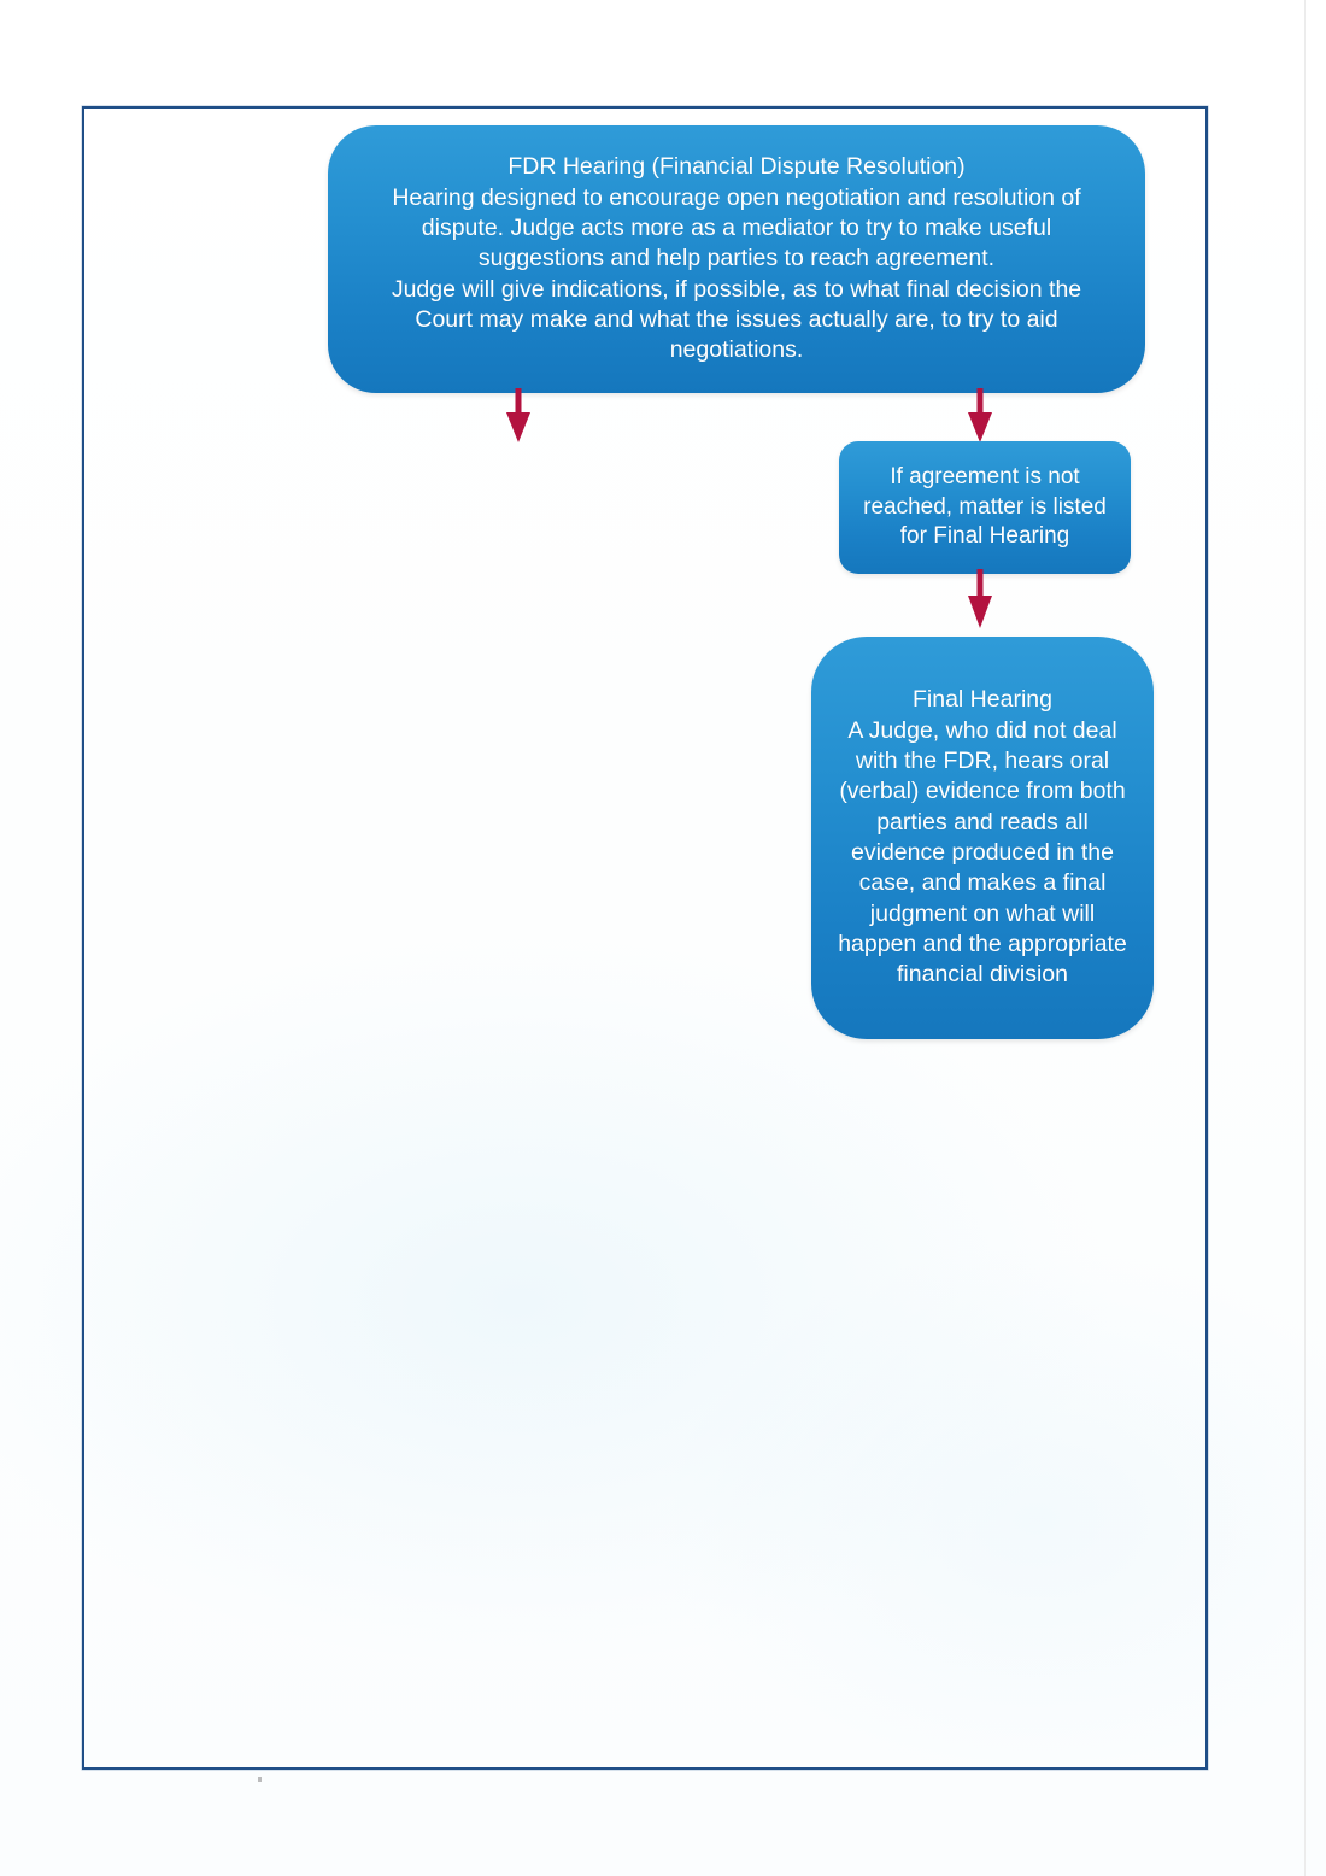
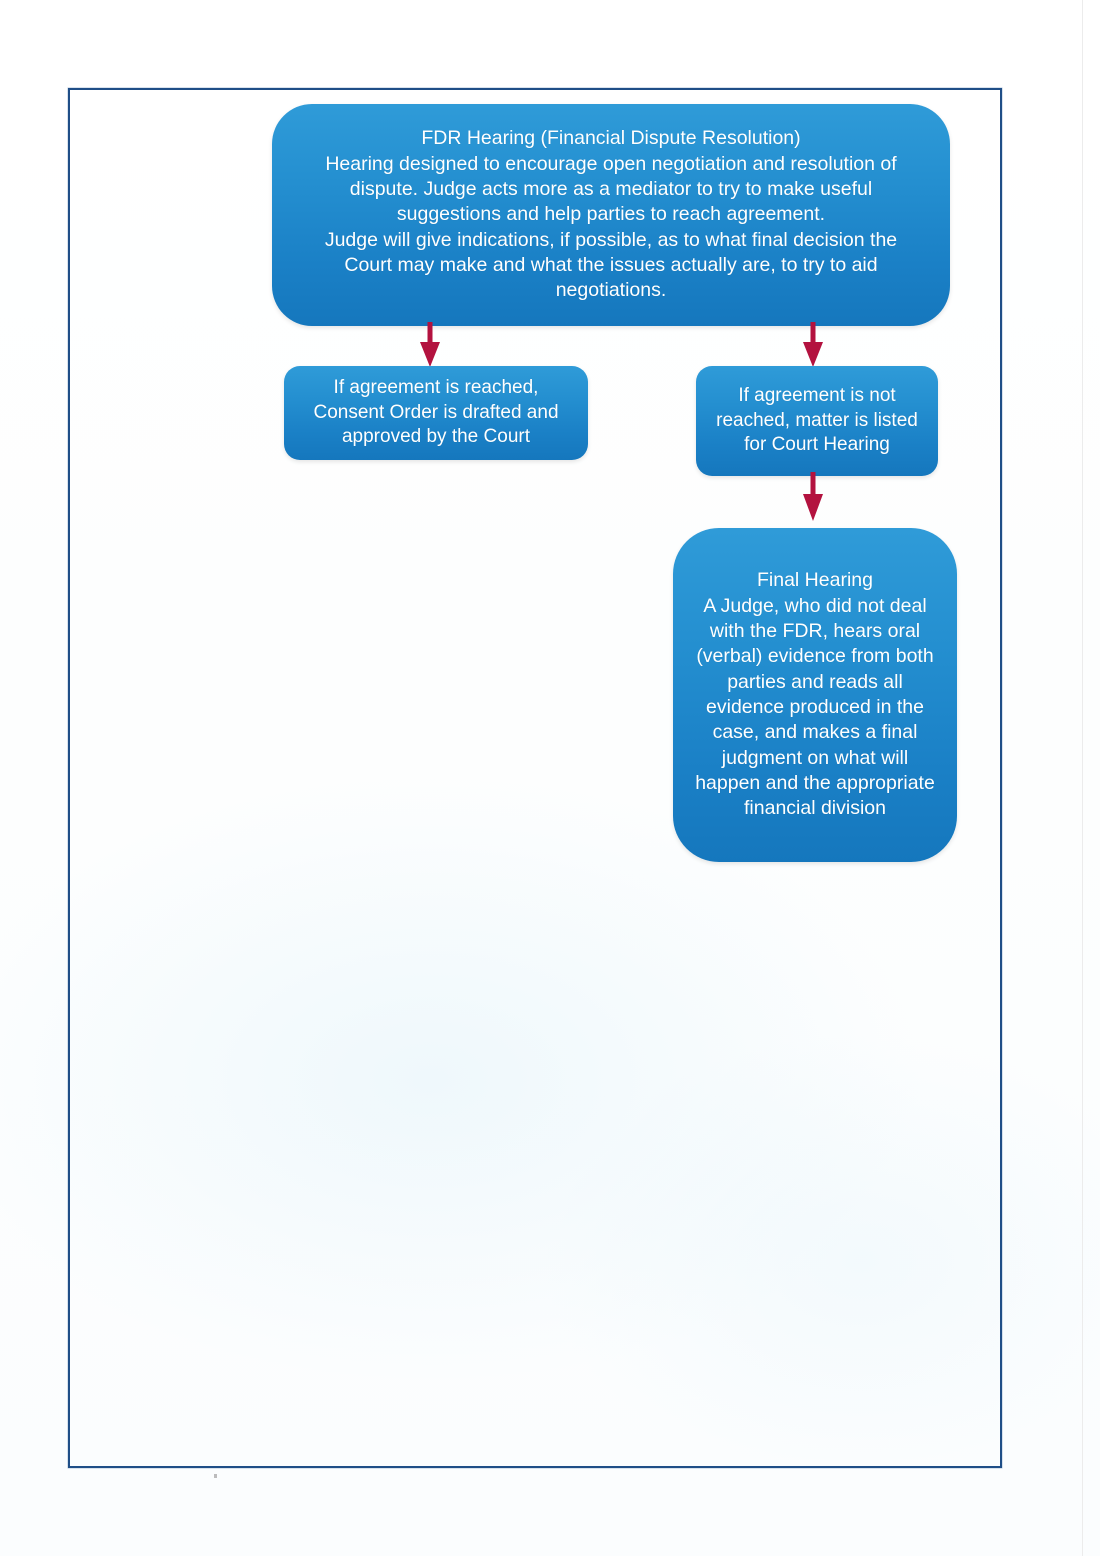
  FDR Hearing (Financial Dispute Resolution)
  Hearing designed to encourage open negotiation and resolution of dispute. Judge acts more as a mediator to try to make useful suggestions and help parties to reach agreement.
  Judge will give indications, if possible, as to what final decision the Court may make and what the issues actually are, to try to aid negotiations.
+ If agreement is reached, Consent Order is drafted and approved by the Court
- If agreement is not reached, matter is listed for Final Hearing
+ If agreement is not reached, matter is listed for Court Hearing
  Final Hearing
  A Judge, who did not deal with the FDR, hears oral (verbal) evidence from both parties and reads all evidence produced in the case, and makes a final judgment on what will happen and the appropriate financial division
